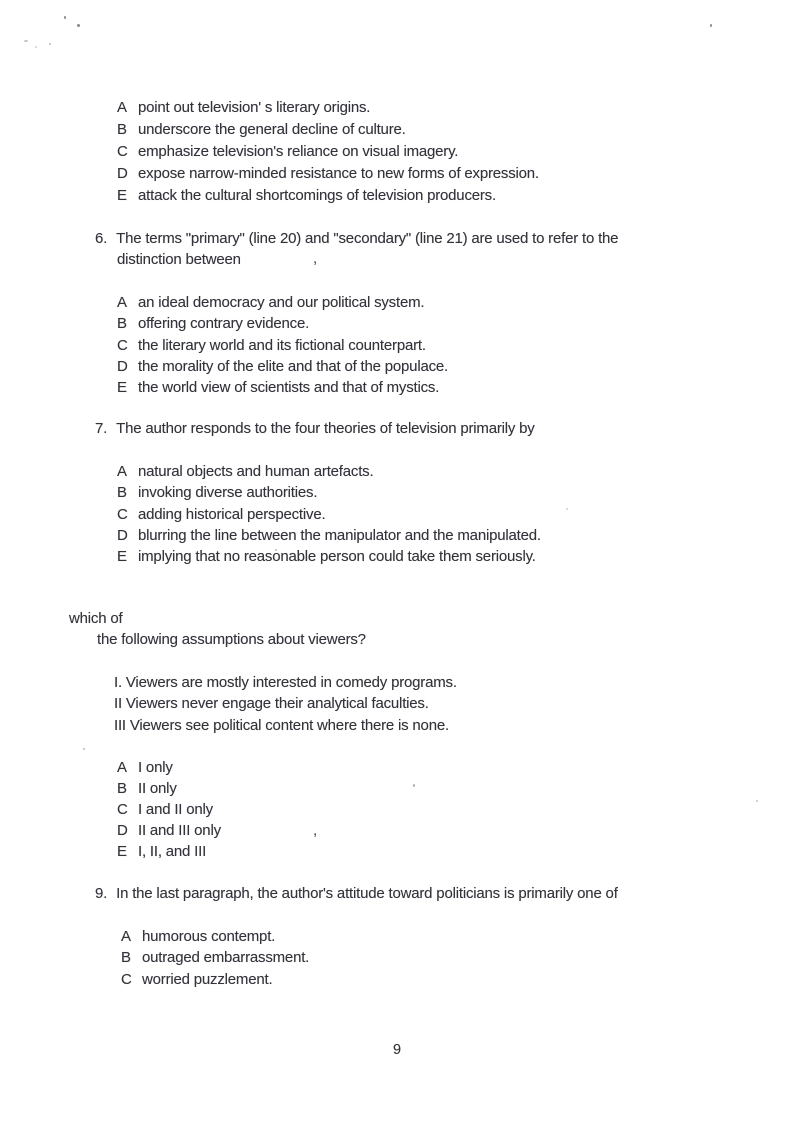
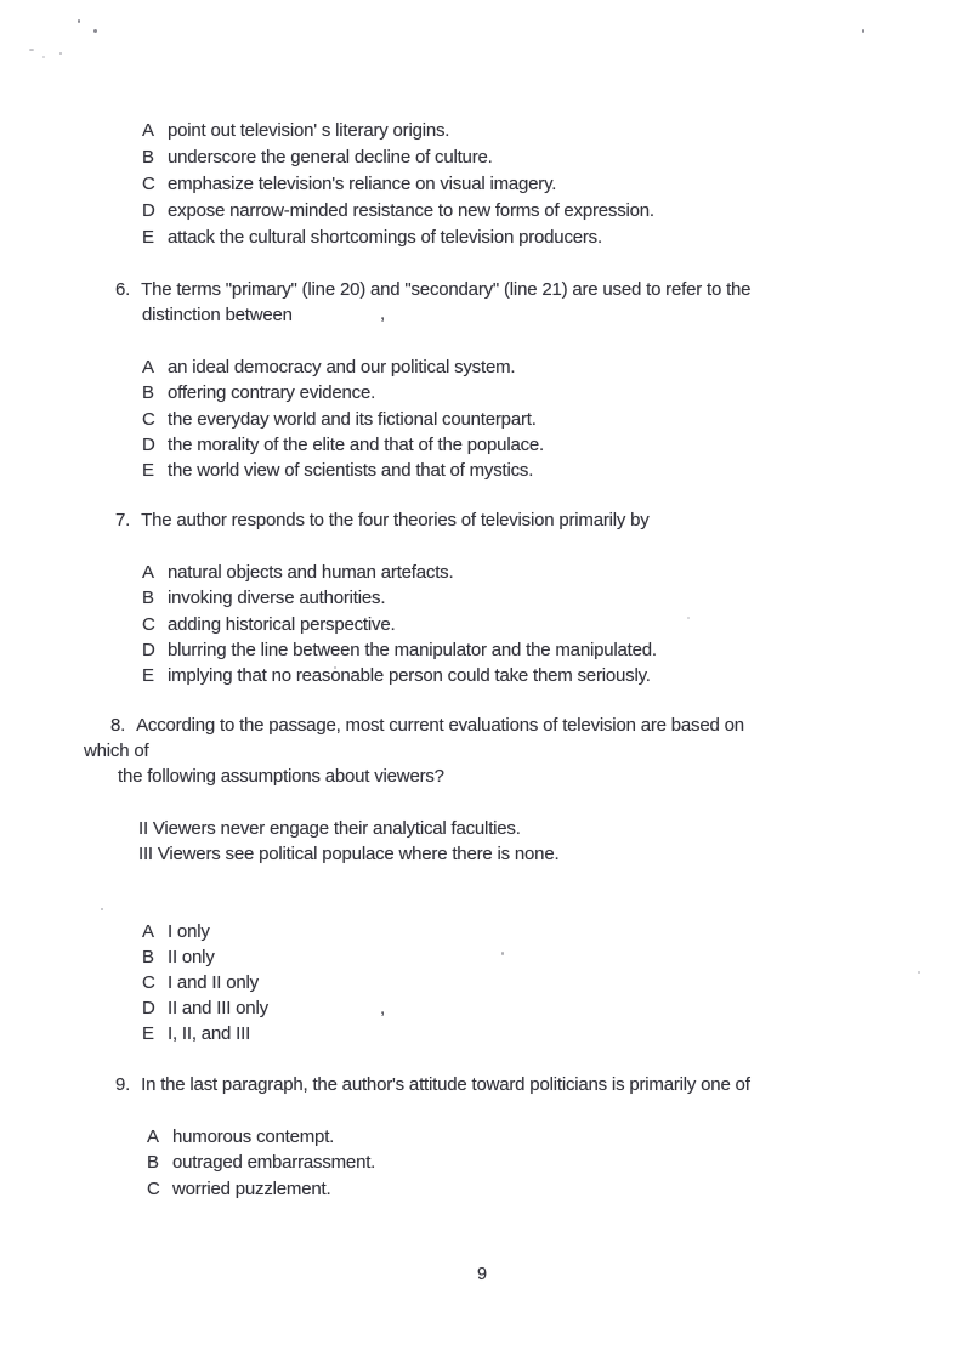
  A
  point out television' s literary origins.
  B
  underscore the general decline of culture.
  C
  emphasize television's reliance on visual imagery.
  D
  expose narrow-minded resistance to new forms of expression.
  E
  attack the cultural shortcomings of television producers.
  6. The terms "primary" (line 20) and "secondary" (line 21) are used to refer to the
  distinction between
  ,
  A
  an ideal democracy and our political system.
  B
  offering contrary evidence.
  C
- the literary world and its fictional counterpart.
+ the everyday world and its fictional counterpart.
  D
  the morality of the elite and that of the populace.
  E
  the world view of scientists and that of mystics.
  7. The author responds to the four theories of television primarily by
  A
  natural objects and human artefacts.
  B
  invoking diverse authorities.
  C
  adding historical perspective.
  D
  blurring the line between the manipulator and the manipulated.
  E
  implying that no reasonable person could take them seriously.
+ 8. According to the passage, most current evaluations of television are based on
  which of
  the following assumptions about viewers?
- I. Viewers are mostly interested in comedy programs.
  II Viewers never engage their analytical faculties.
- III Viewers see political content where there is none.
+ III Viewers see political populace where there is none.
  A
  I only
  B
  II only
  C
  I and II only
  D
  II and III only
  E
  I, II, and III
  ,
  9. In the last paragraph, the author's attitude toward politicians is primarily one of
  A
  humorous contempt.
  B
  outraged embarrassment.
  C
  worried puzzlement.
  9
